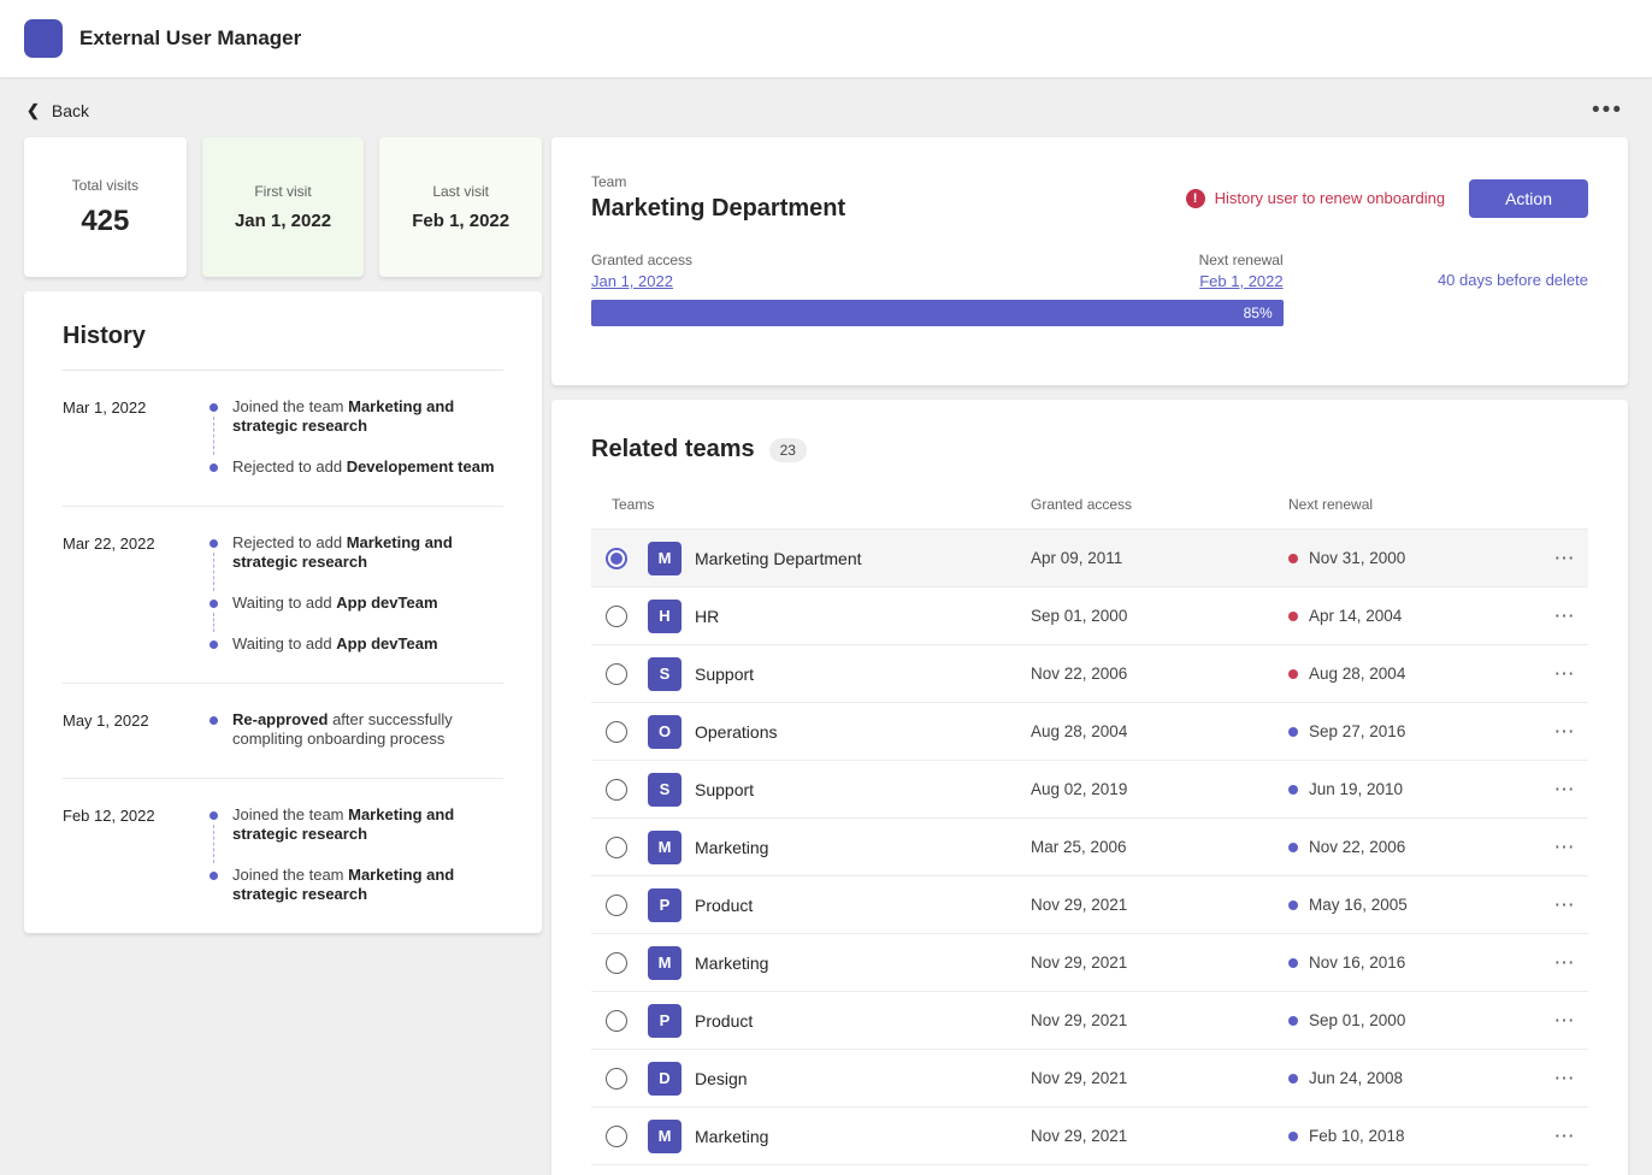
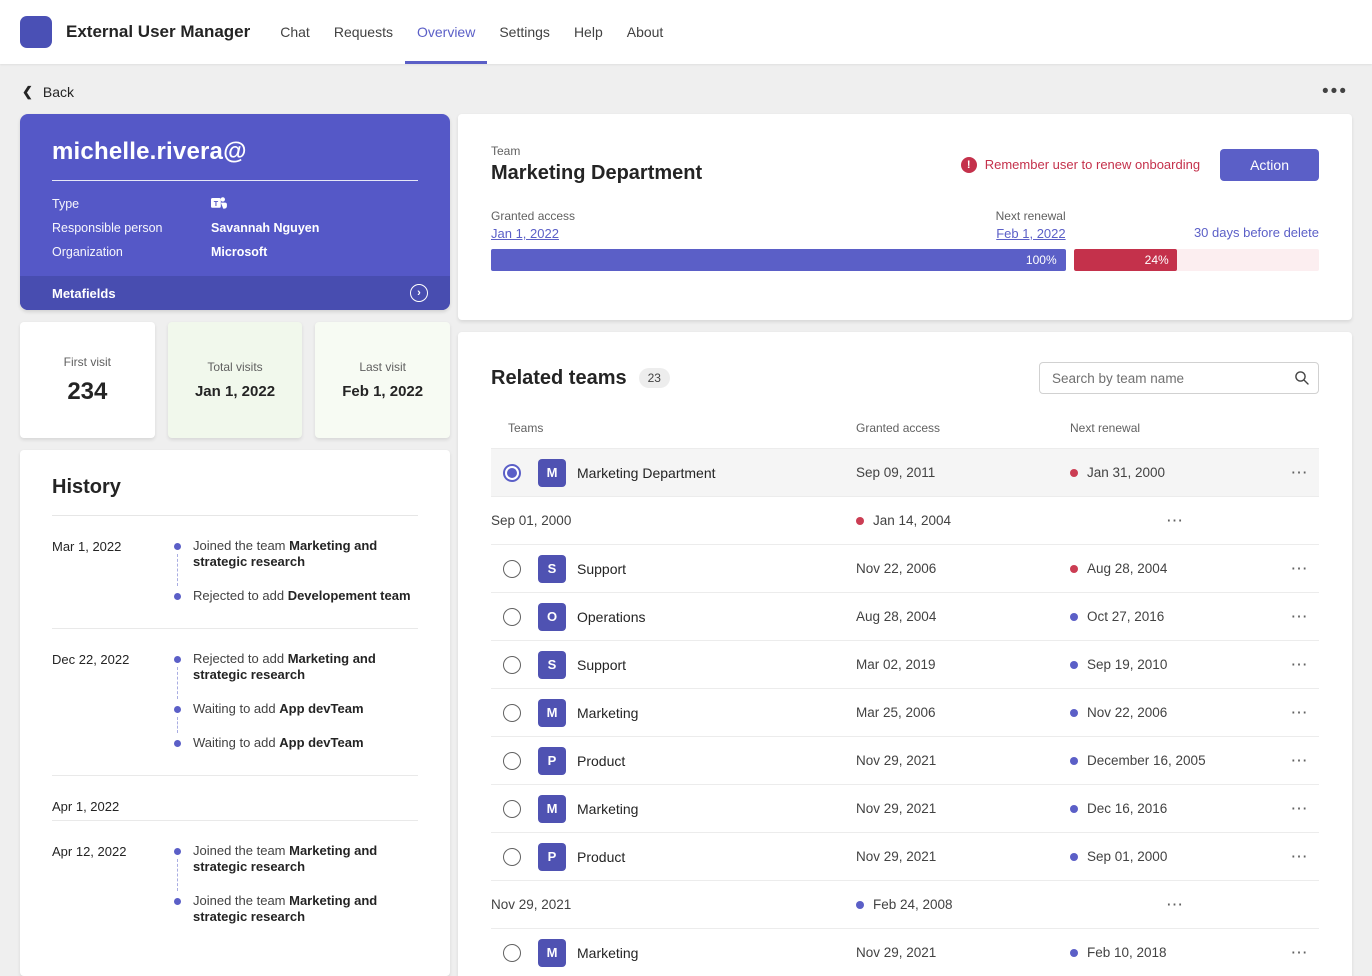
  External User Manager
+ Chat
+ Requests
+ Overview
+ Settings
+ Help
+ About
  ❮
  Back
  •••
+ michelle.rivera@
+ Type
+ T
+ Responsible person
+ Savannah Nguyen
+ Organization
+ Microsoft
+ Metafields
+ ›
- Total visits
+ First visit
- 425
+ 234
- First visit
+ Total visits
  Jan 1, 2022
  Last visit
  Feb 1, 2022
  History
  Mar 1, 2022
  Joined the team Marketing and strategic research
  Rejected to add Developement team
- Mar 22, 2022
+ Dec 22, 2022
  Rejected to add Marketing and strategic research
  Waiting to add App devTeam
  Waiting to add App devTeam
- May 1, 2022
+ Apr 1, 2022
- Re-approved after successfully compliting onboarding process
- Feb 12, 2022
+ Apr 12, 2022
  Joined the team Marketing and strategic research
  Joined the team Marketing and strategic research
  Team
  Marketing Department
  !
- History user to renew onboarding
+ Remember user to renew onboarding
  Action
  Granted access
  Jan 1, 2022
  Next renewal
  Feb 1, 2022
- 40 days before delete
+ 30 days before delete
- 85%
+ 100%
+ 24%
  Related teams
  23
+ Search by team name
  Teams
  Granted access
  Next renewal
  M
  Marketing Department
- Apr 09, 2011
+ Sep 09, 2011
- Nov 31, 2000
+ Jan 31, 2000
  ⋯
- H
- HR
  Sep 01, 2000
- Apr 14, 2004
+ Jan 14, 2004
  ⋯
  S
  Support
  Nov 22, 2006
  Aug 28, 2004
  ⋯
  O
  Operations
  Aug 28, 2004
- Sep 27, 2016
+ Oct 27, 2016
  ⋯
  S
  Support
- Aug 02, 2019
+ Mar 02, 2019
- Jun 19, 2010
+ Sep 19, 2010
  ⋯
  M
  Marketing
  Mar 25, 2006
  Nov 22, 2006
  ⋯
  P
  Product
  Nov 29, 2021
- May 16, 2005
+ December 16, 2005
  ⋯
  M
  Marketing
  Nov 29, 2021
- Nov 16, 2016
+ Dec 16, 2016
  ⋯
  P
  Product
  Nov 29, 2021
  Sep 01, 2000
  ⋯
- D
- Design
  Nov 29, 2021
- Jun 24, 2008
+ Feb 24, 2008
  ⋯
  M
  Marketing
  Nov 29, 2021
  Feb 10, 2018
  ⋯
